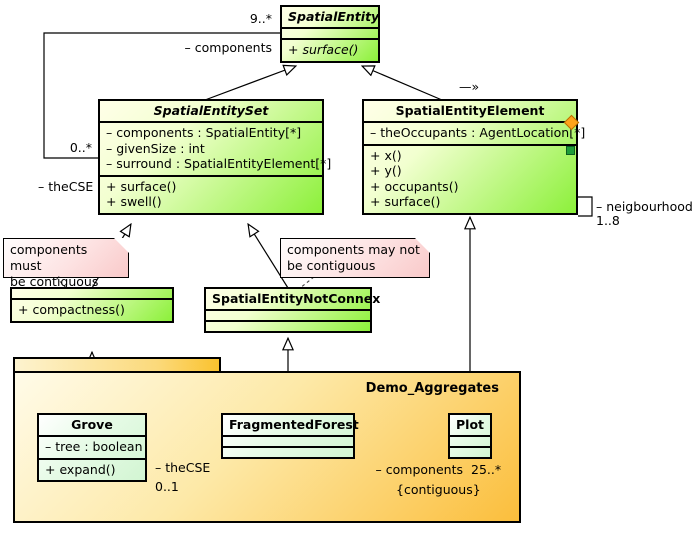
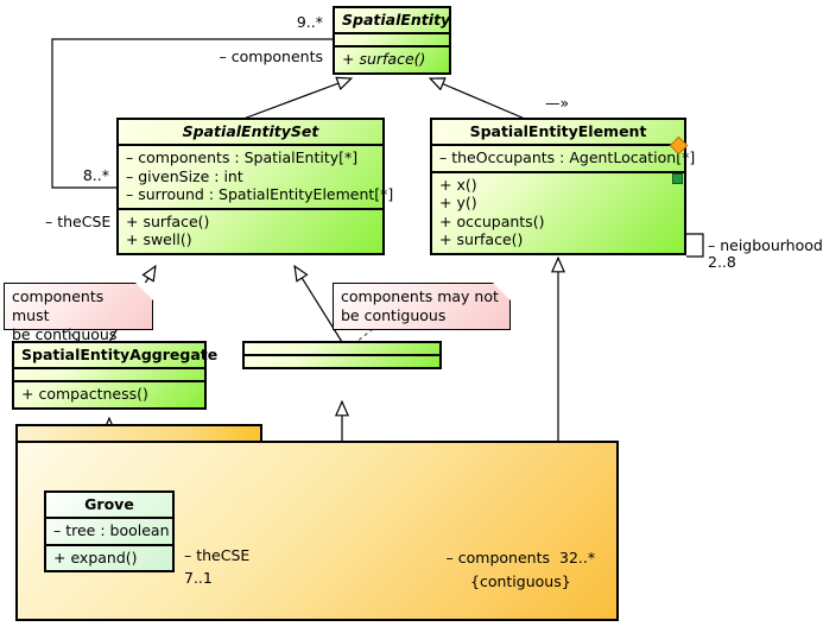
  SpatialEntity
  + surface()
  SpatialEntitySet
  – components : SpatialEntity[*]
  – givenSize : int
  – surround : SpatialEntityElement[*]
  + surface()
  + swell()
  —»
  SpatialEntityElement
  – theOccupants : AgentLocation[*]
  + x()
  + y()
  + occupants()
  + surface()
+ SpatialEntityAggregate
  + compactness()
- SpatialEntityNotConnex
- Demo_Aggregates
  Grove
  – tree : boolean
  + expand()
- FragmentedForest
- Plot
  components must
  be contiguous
  components may not
  be contiguous
  9..*
  – components
- 0..*
+ 8..*
  – theCSE
  – neigbourhood
- 1..8
+ 2..8
  – theCSE
- 0..1
+ 7..1
  – components
- 25..*
+ 32..*
  {contiguous}
